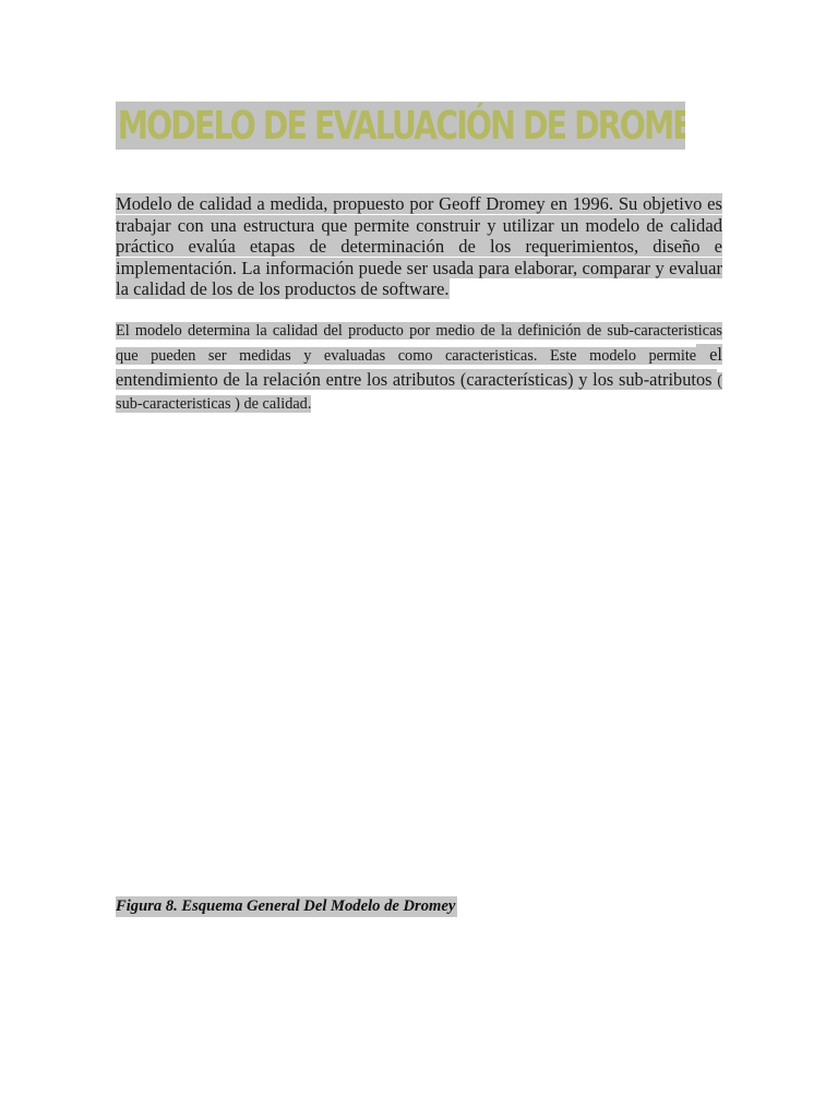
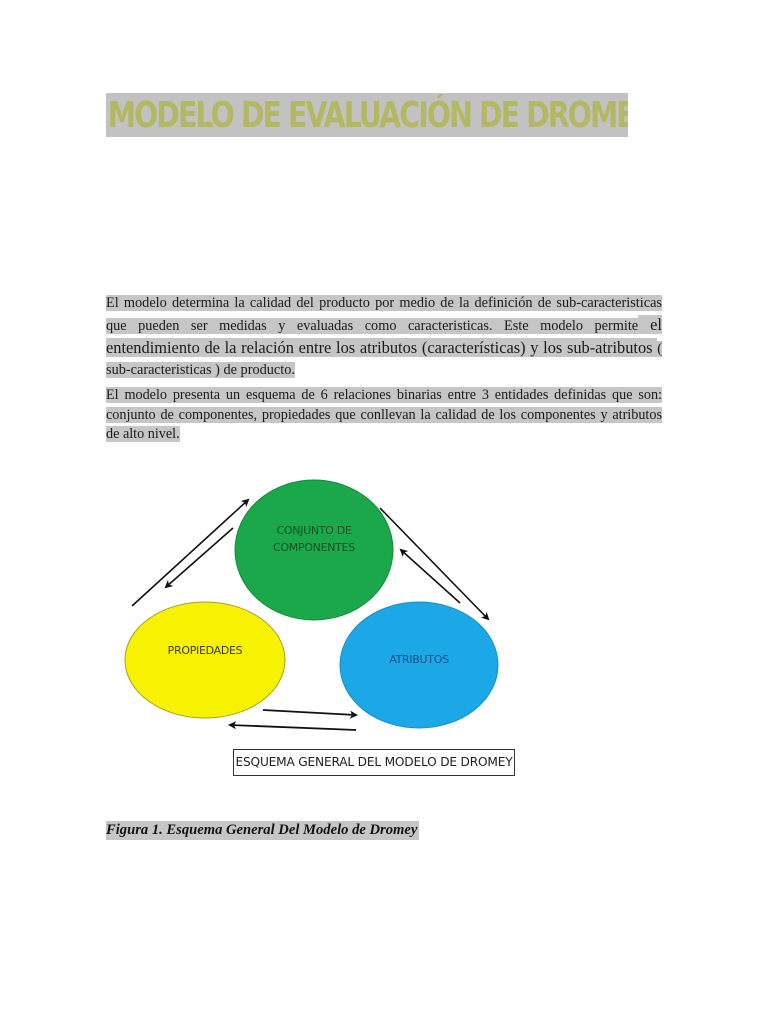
  MODELO DE EVALUACIÓN DE DROME
- Modelo de calidad a medida, propuesto por Geoff Dromey en 1996. Su objetivo es trabajar con una estructura que permite construir y utilizar un modelo de calidad práctico evalúa etapas de determinación de los requerimientos, diseño e implementación. La información puede ser usada para elaborar, comparar y evaluar la calidad de los de los productos de software.
- El modelo determina la calidad del producto por medio de la definición de sub-caracteristicas que pueden ser medidas y evaluadas como caracteristicas. Este modelo permite el entendimiento de la relación entre los atributos (características) y los sub-atributos ( sub-caracteristicas ) de calidad.
+ El modelo determina la calidad del producto por medio de la definición de sub-caracteristicas que pueden ser medidas y evaluadas como caracteristicas. Este modelo permite el entendimiento de la relación entre los atributos (características) y los sub-atributos ( sub-caracteristicas ) de producto.
+ El modelo presenta un esquema de 6 relaciones binarias entre 3 entidades definidas que son: conjunto de componentes, propiedades que conllevan la calidad de los componentes y atributos de alto nivel.
+ CONJUNTO DE
+ COMPONENTES
+ PROPIEDADES
+ ATRIBUTOS
+ ESQUEMA GENERAL DEL MODELO DE DROMEY
- Figura 8. Esquema General Del Modelo de Dromey
+ Figura 1. Esquema General Del Modelo de Dromey
